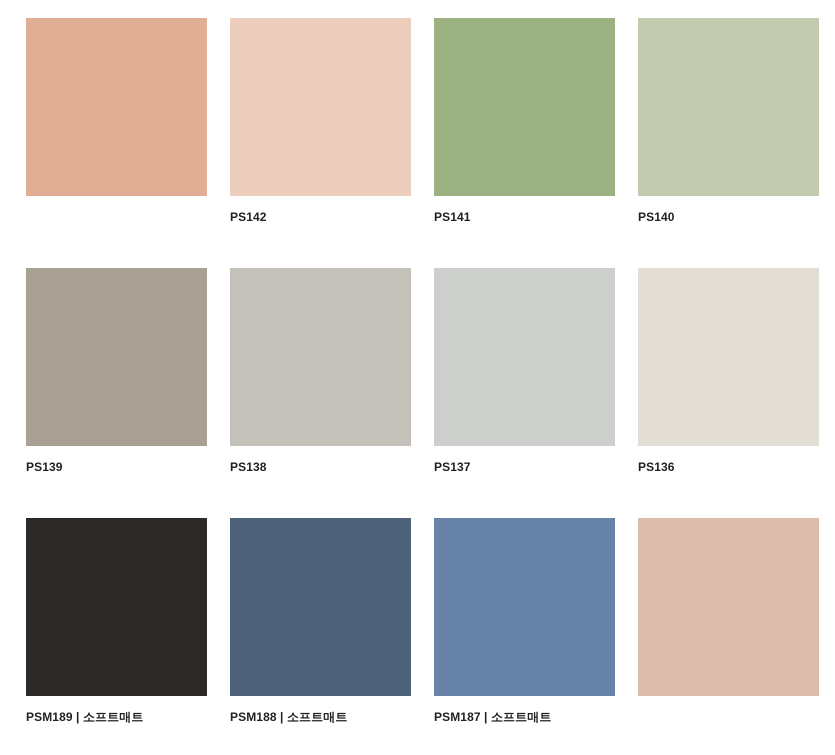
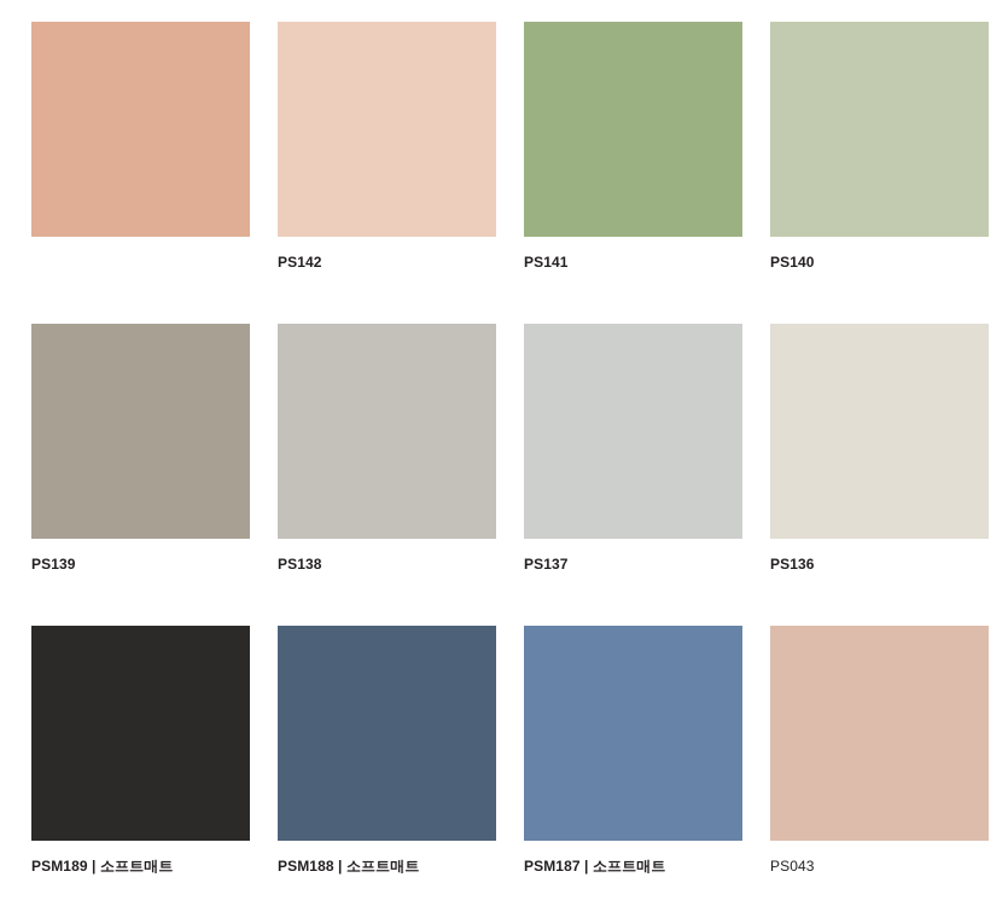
  PS142
  PS141
  PS140
  PS139
  PS138
  PS137
  PS136
  PSM189 | 소프트매트
  PSM188 | 소프트매트
  PSM187 | 소프트매트
+ PS043
